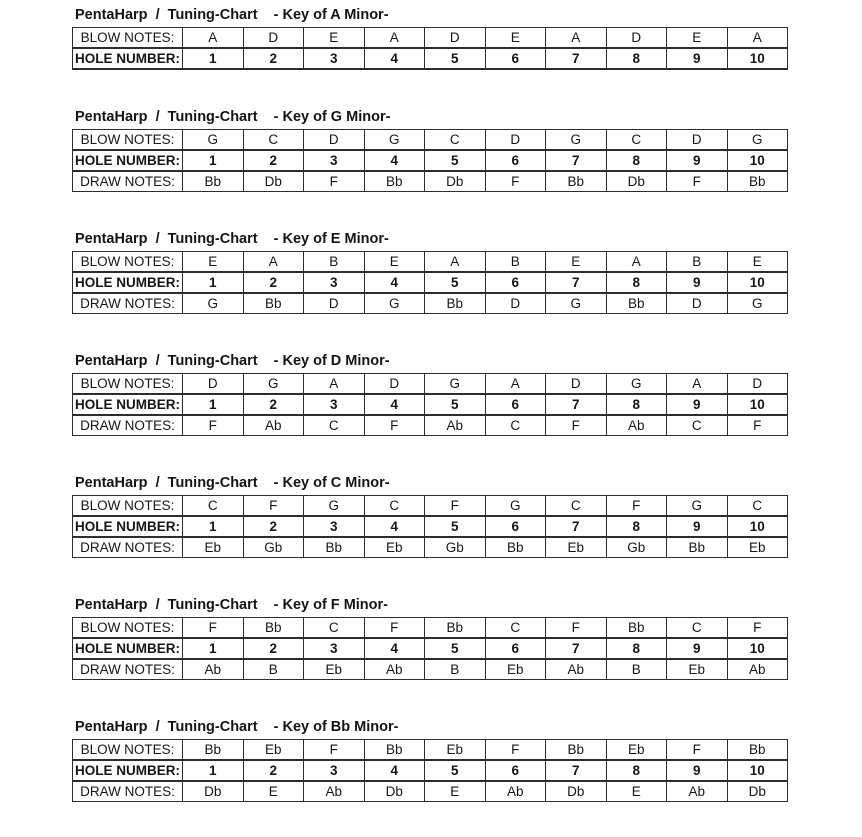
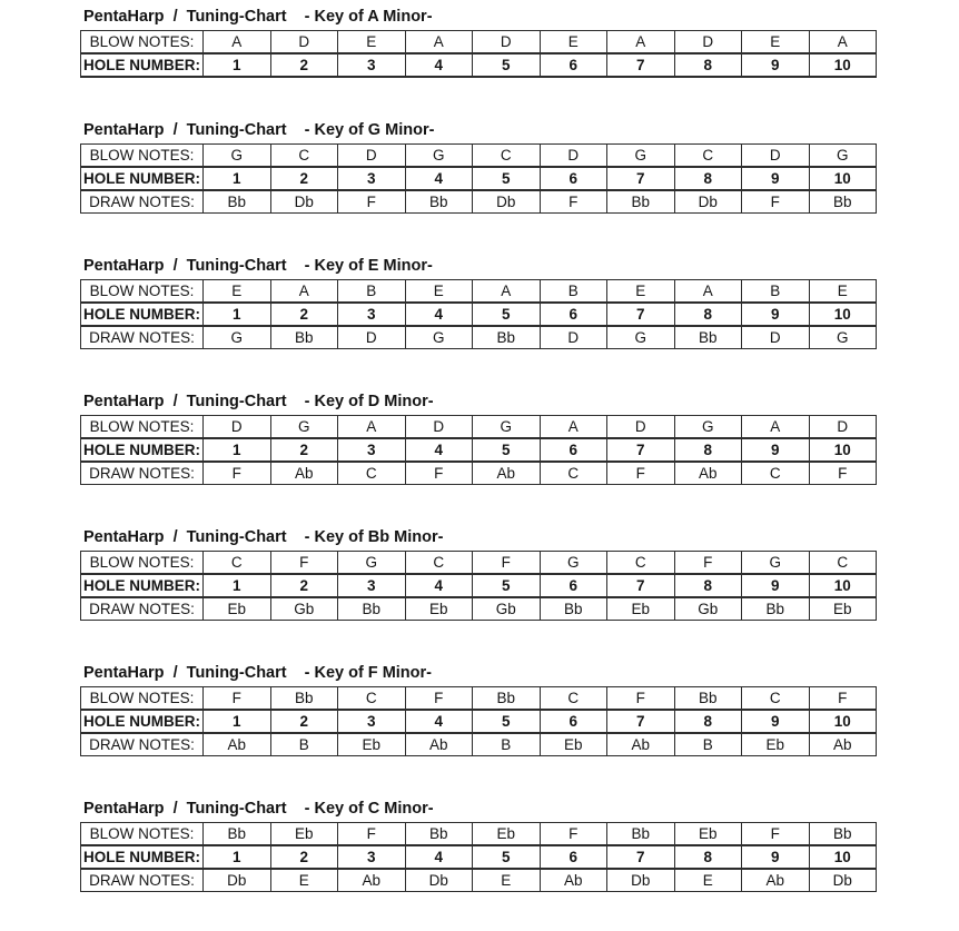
  PentaHarp / Tuning-Chart - Key of A Minor-
  BLOW NOTES:	A	D	E	A	D	E	A	D	E	A
  HOLE NUMBER:	1	2	3	4	5	6	7	8	9	10
  PentaHarp / Tuning-Chart - Key of G Minor-
  BLOW NOTES:	G	C	D	G	C	D	G	C	D	G
  HOLE NUMBER:	1	2	3	4	5	6	7	8	9	10
  DRAW NOTES:	Bb	Db	F	Bb	Db	F	Bb	Db	F	Bb
  PentaHarp / Tuning-Chart - Key of E Minor-
  BLOW NOTES:	E	A	B	E	A	B	E	A	B	E
  HOLE NUMBER:	1	2	3	4	5	6	7	8	9	10
  DRAW NOTES:	G	Bb	D	G	Bb	D	G	Bb	D	G
  PentaHarp / Tuning-Chart - Key of D Minor-
  BLOW NOTES:	D	G	A	D	G	A	D	G	A	D
  HOLE NUMBER:	1	2	3	4	5	6	7	8	9	10
  DRAW NOTES:	F	Ab	C	F	Ab	C	F	Ab	C	F
- PentaHarp / Tuning-Chart - Key of C Minor-
+ PentaHarp / Tuning-Chart - Key of Bb Minor-
  BLOW NOTES:	C	F	G	C	F	G	C	F	G	C
  HOLE NUMBER:	1	2	3	4	5	6	7	8	9	10
  DRAW NOTES:	Eb	Gb	Bb	Eb	Gb	Bb	Eb	Gb	Bb	Eb
  PentaHarp / Tuning-Chart - Key of F Minor-
  BLOW NOTES:	F	Bb	C	F	Bb	C	F	Bb	C	F
  HOLE NUMBER:	1	2	3	4	5	6	7	8	9	10
  DRAW NOTES:	Ab	B	Eb	Ab	B	Eb	Ab	B	Eb	Ab
- PentaHarp / Tuning-Chart - Key of Bb Minor-
+ PentaHarp / Tuning-Chart - Key of C Minor-
  BLOW NOTES:	Bb	Eb	F	Bb	Eb	F	Bb	Eb	F	Bb
  HOLE NUMBER:	1	2	3	4	5	6	7	8	9	10
  DRAW NOTES:	Db	E	Ab	Db	E	Ab	Db	E	Ab	Db
